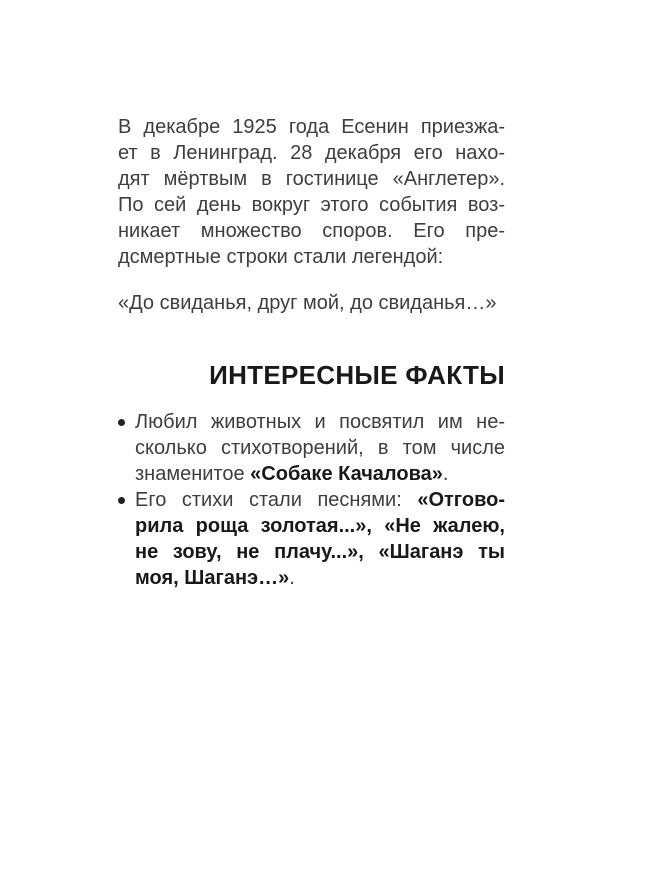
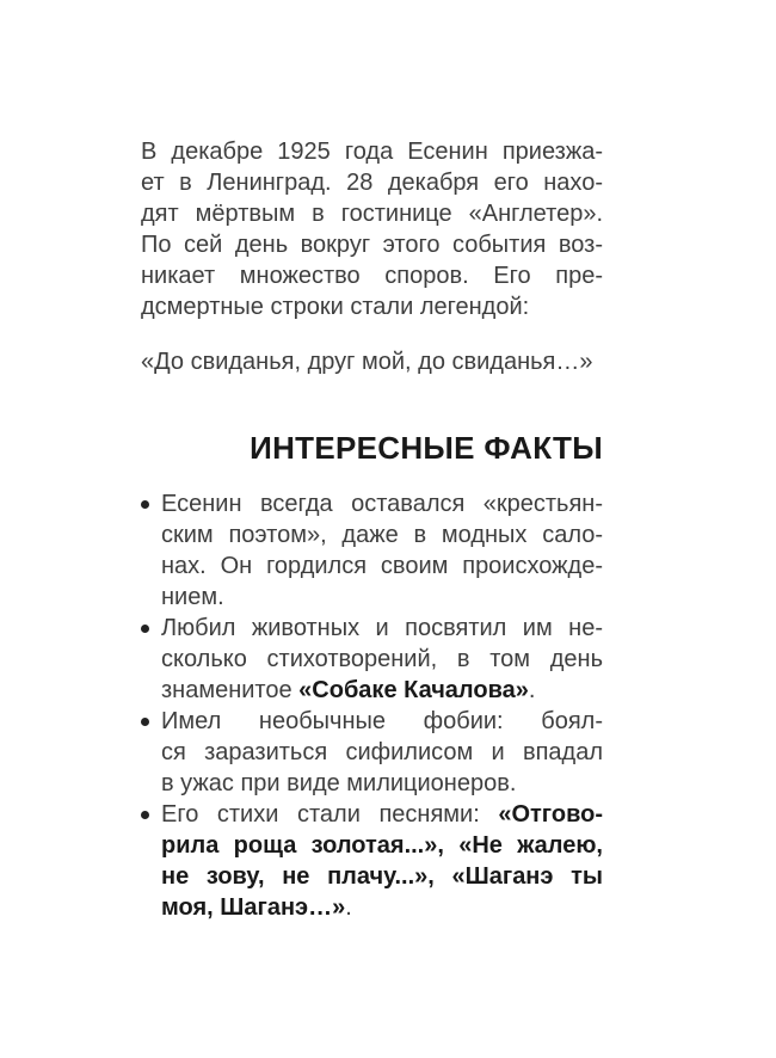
  В декабре 1925 года Есенин приезжа-
  ет в Ленинград. 28 декабря его нахо-
  дят мёртвым в гостинице «Англетер».
  По сей день вокруг этого события воз-
  никает множество споров. Его пре-
  дсмертные строки стали легендой:
  «До свиданья, друг мой, до свиданья…»
  ИНТЕРЕСНЫЕ ФАКТЫ
+ Есенин всегда оставался «крестьян-
+ ским поэтом», даже в модных сало-
+ нах. Он гордился своим происхожде-
+ нием.
  Любил животных и посвятил им не-
- сколько стихотворений, в том числе
+ сколько стихотворений, в том день
  знаменитое «Собаке Качалова».
+ Имел необычные фобии: боял-
+ ся заразиться сифилисом и впадал
+ в ужас при виде милиционеров.
  Его стихи стали песнями: «Отгово-
  рила роща золотая...», «Не жалею,
  не зову, не плачу...», «Шаганэ ты
  моя, Шаганэ…».
